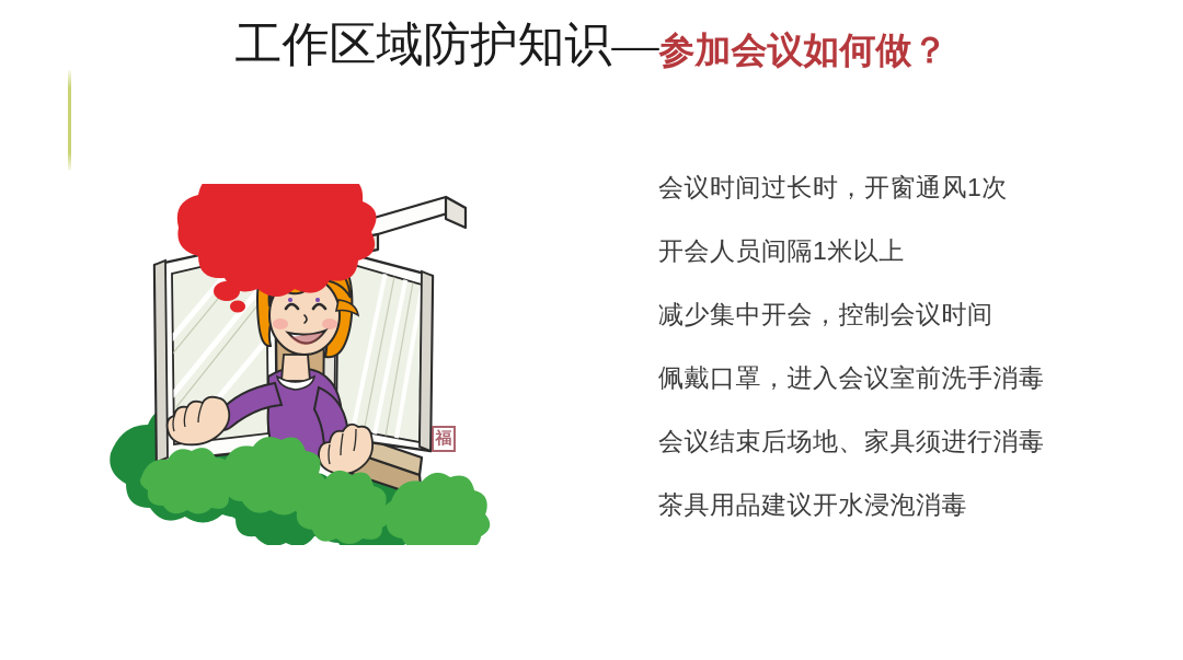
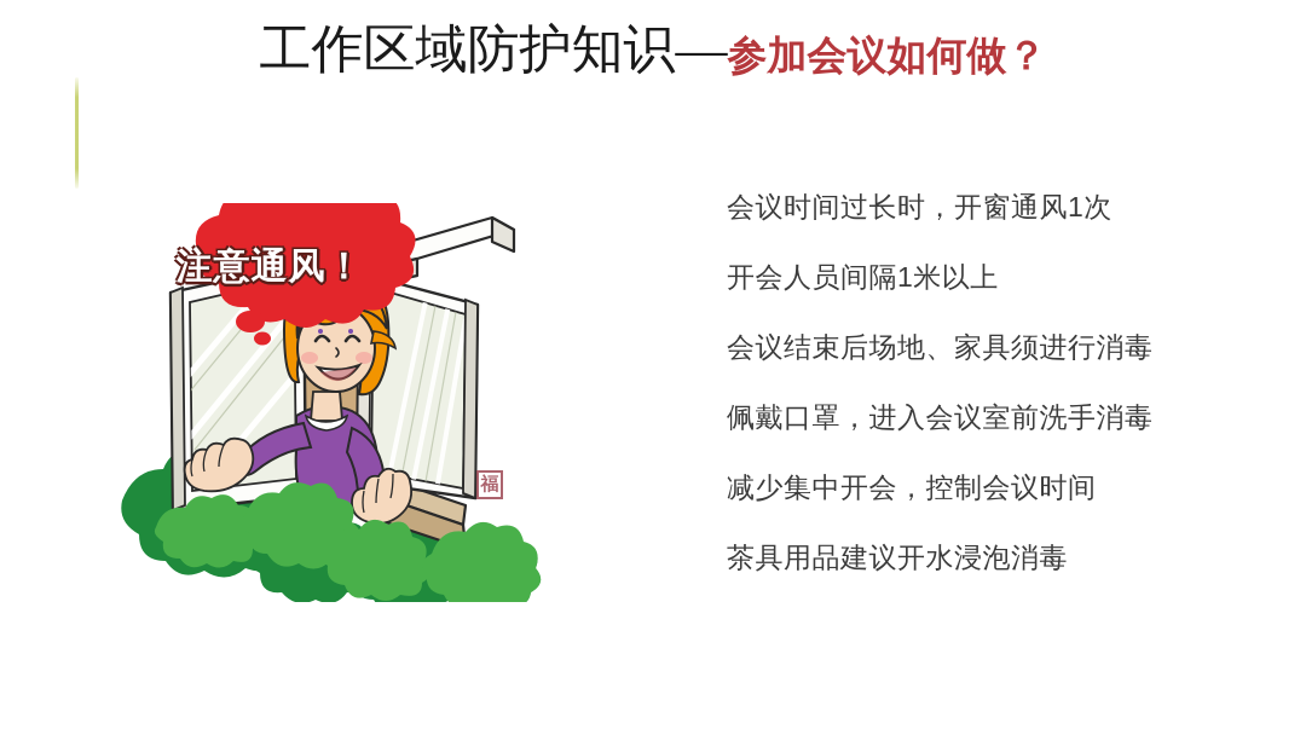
  工作区域防护知识—参加会议如何做？
+ 注意通风！
  福
  会议时间过长时，开窗通风1次
  开会人员间隔1米以上
- 减少集中开会，控制会议时间
+ 会议结束后场地、家具须进行消毒
  佩戴口罩，进入会议室前洗手消毒
- 会议结束后场地、家具须进行消毒
+ 减少集中开会，控制会议时间
  茶具用品建议开水浸泡消毒
